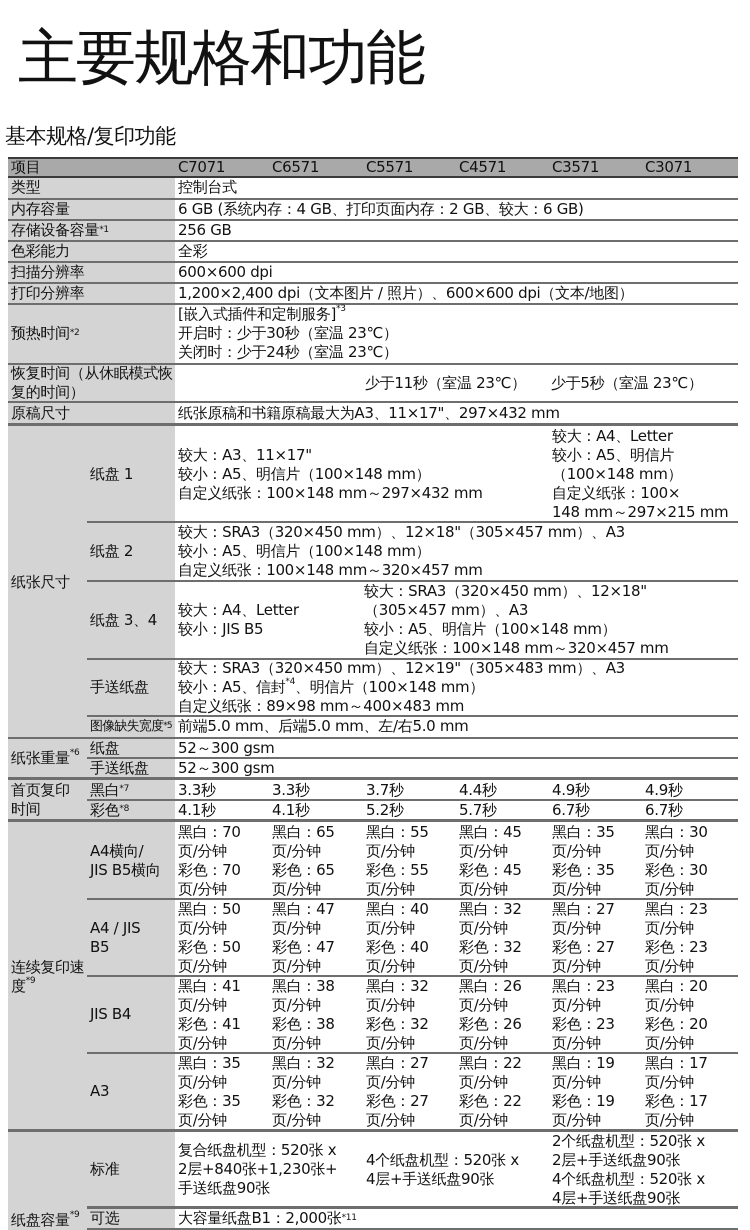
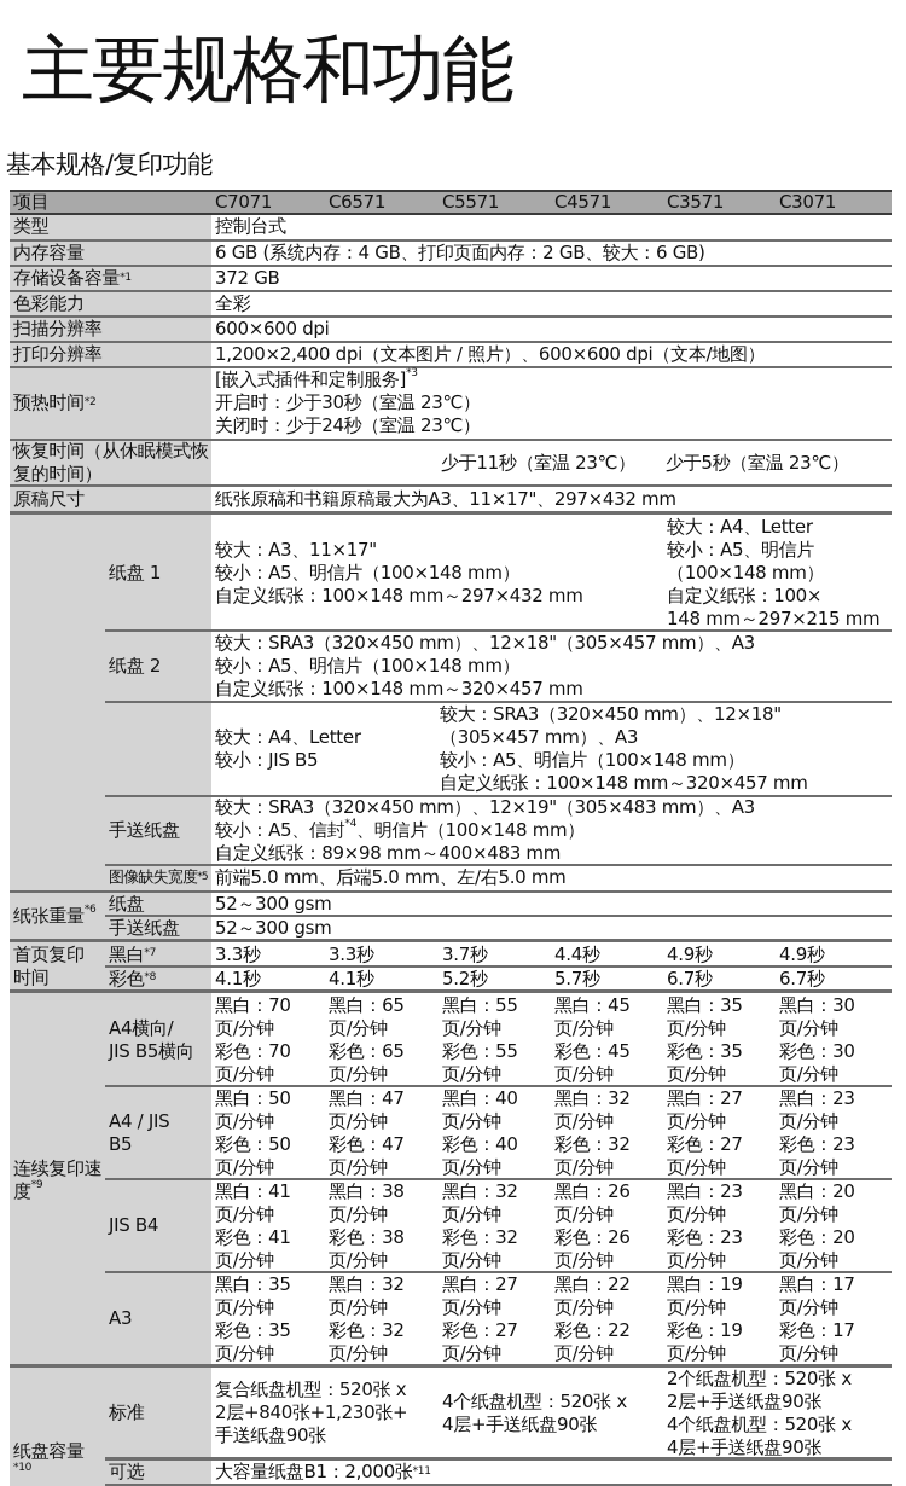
  主要规格和功能
  基本规格/复印功能
  项目
  C7071
  C6571
  C5571
  C4571
  C3571
  C3071
  类型
  控制台式
  内存容量
  6 GB (系统内存：4 GB、打印页面内存：2 GB、较大：6 GB)
  存储设备容量
  *1
- 256 GB
+ 372 GB
  色彩能力
  全彩
  扫描分辨率
  600×600 dpi
  打印分辨率
  1,200×2,400 dpi（文本图片 / 照片）、600×600 dpi（文本/地图）
  预热时间
  *2
  [嵌入式插件和定制服务]*3
  开启时：少于30秒（室温 23℃）
  关闭时：少于24秒（室温 23℃）
  恢复时间（从休眠模式恢复的时间）
  少于11秒（室温 23℃）
  少于5秒（室温 23℃）
  原稿尺寸
  纸张原稿和书籍原稿最大为A3、11×17"、297×432 mm
- 纸张尺寸
  纸盘 1
  较大：A3、11×17"
  较小：A5、明信片（100×148 mm）
  自定义纸张：100×148 mm～297×432 mm
  较大：A4、Letter
  较小：A5、明信片
  （100×148 mm）
  自定义纸张：100×
  148 mm～297×215 mm
  纸盘 2
  较大：SRA3（320×450 mm）、12×18"（305×457 mm）、A3
  较小：A5、明信片（100×148 mm）
  自定义纸张：100×148 mm～320×457 mm
- 纸盘 3、4
  较大：A4、Letter
  较小：JIS B5
  较大：SRA3（320×450 mm）、12×18"
  （305×457 mm）、A3
  较小：A5、明信片（100×148 mm）
  自定义纸张：100×148 mm～320×457 mm
  手送纸盘
  较大：SRA3（320×450 mm）、12×19"（305×483 mm）、A3
  较小：A5、信封*4、明信片（100×148 mm）
  自定义纸张：89×98 mm～400×483 mm
  图像缺失宽度
  *5
  前端5.0 mm、后端5.0 mm、左/右5.0 mm
  纸张重量*6
  纸盘
  52～300 gsm
  手送纸盘
  52～300 gsm
  首页复印时间
  黑白
  *7
  3.3秒
  3.3秒
  3.7秒
  4.4秒
  4.9秒
  4.9秒
  彩色
  *8
  4.1秒
  4.1秒
  5.2秒
  5.7秒
  6.7秒
  6.7秒
  连续复印速度*9
  A4横向/
  JIS B5横向
  黑白：70
  页/分钟
  彩色：70
  页/分钟
  黑白：65
  页/分钟
  彩色：65
  页/分钟
  黑白：55
  页/分钟
  彩色：55
  页/分钟
  黑白：45
  页/分钟
  彩色：45
  页/分钟
  黑白：35
  页/分钟
  彩色：35
  页/分钟
  黑白：30
  页/分钟
  彩色：30
  页/分钟
  A4 / JIS
  B5
  黑白：50
  页/分钟
  彩色：50
  页/分钟
  黑白：47
  页/分钟
  彩色：47
  页/分钟
  黑白：40
  页/分钟
  彩色：40
  页/分钟
  黑白：32
  页/分钟
  彩色：32
  页/分钟
  黑白：27
  页/分钟
  彩色：27
  页/分钟
  黑白：23
  页/分钟
  彩色：23
  页/分钟
  JIS B4
  黑白：41
  页/分钟
  彩色：41
  页/分钟
  黑白：38
  页/分钟
  彩色：38
  页/分钟
  黑白：32
  页/分钟
  彩色：32
  页/分钟
  黑白：26
  页/分钟
  彩色：26
  页/分钟
  黑白：23
  页/分钟
  彩色：23
  页/分钟
  黑白：20
  页/分钟
  彩色：20
  页/分钟
  A3
  黑白：35
  页/分钟
  彩色：35
  页/分钟
  黑白：32
  页/分钟
  彩色：32
  页/分钟
  黑白：27
  页/分钟
  彩色：27
  页/分钟
  黑白：22
  页/分钟
  彩色：22
  页/分钟
  黑白：19
  页/分钟
  彩色：19
  页/分钟
  黑白：17
  页/分钟
  彩色：17
  页/分钟
- 纸盘容量*9
+ 纸盘容量*10
  标准
  复合纸盘机型：520张 x
  2层+840张+1,230张+
  手送纸盘90张
  4个纸盘机型：520张 x
  4层+手送纸盘90张
  2个纸盘机型：520张 x
  2层+手送纸盘90张
  4个纸盘机型：520张 x
  4层+手送纸盘90张
  可选
  大容量纸盘B1：2,000张
  *11
